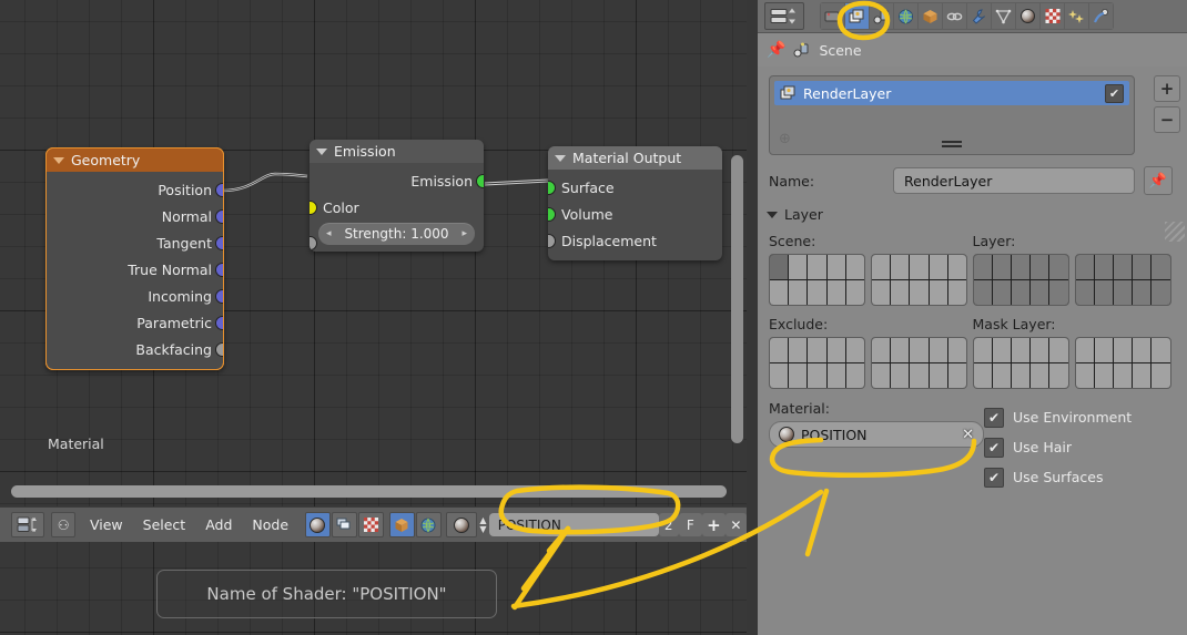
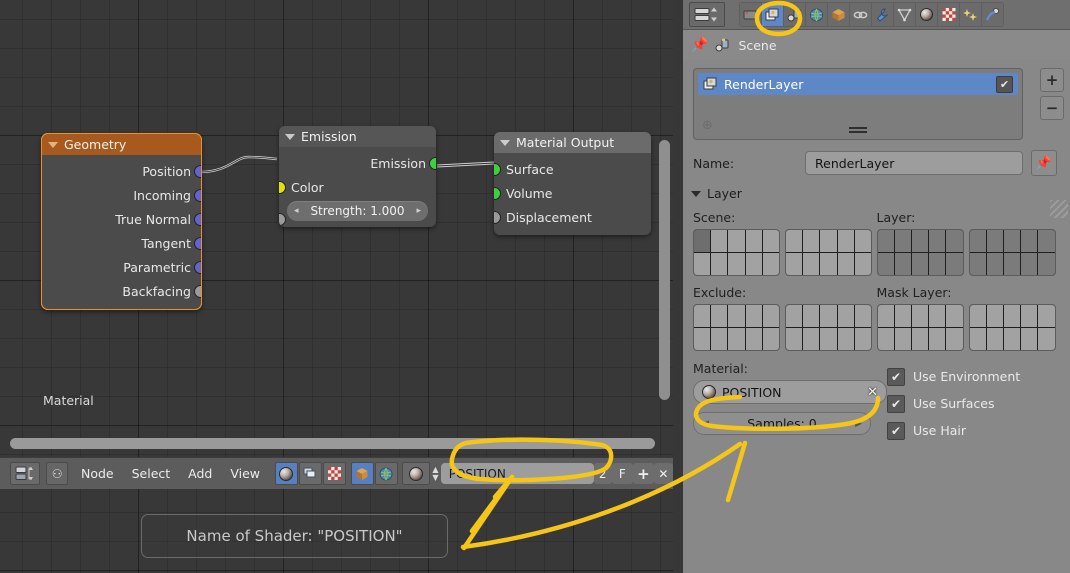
  Geometry
  Position
- Normal
- Tangent
+ Incoming
  True Normal
- Incoming
+ Tangent
  Parametric
  Backfacing
  Emission
  Emission
  Color
  ◂
  Strength: 1.000
  ▸
  Material Output
  Surface
  Volume
  Displacement
  Material
  ⚇
- View
+ Node
  Select
  Add
- Node
+ View
  ▲
  ▼
  PSITION
  2
  F
  +
  ✕
  Name of Shader: "POSITION"
  📌
  Scene
  RenderLayer
  ✔
  +
  −
  Name:
  RenderLayer
  📌
  Layer
  Scene:
  Layer:
  Exclude:
  Mask Layer:
  Material:
  POSITION
  ✕
+ Samples: 0
+ ▶
  ✔
  Use Environment
  ✔
- Use Hair
+ Use Surfaces
  ✔
- Use Surfaces
+ Use Hair
